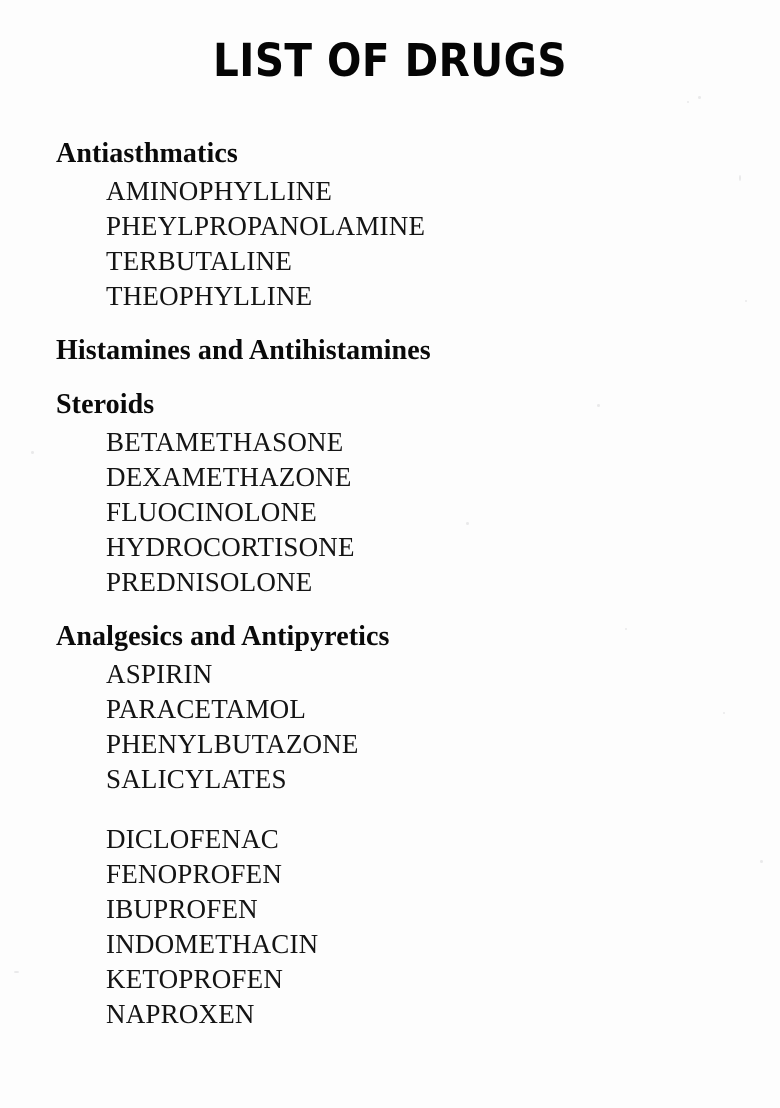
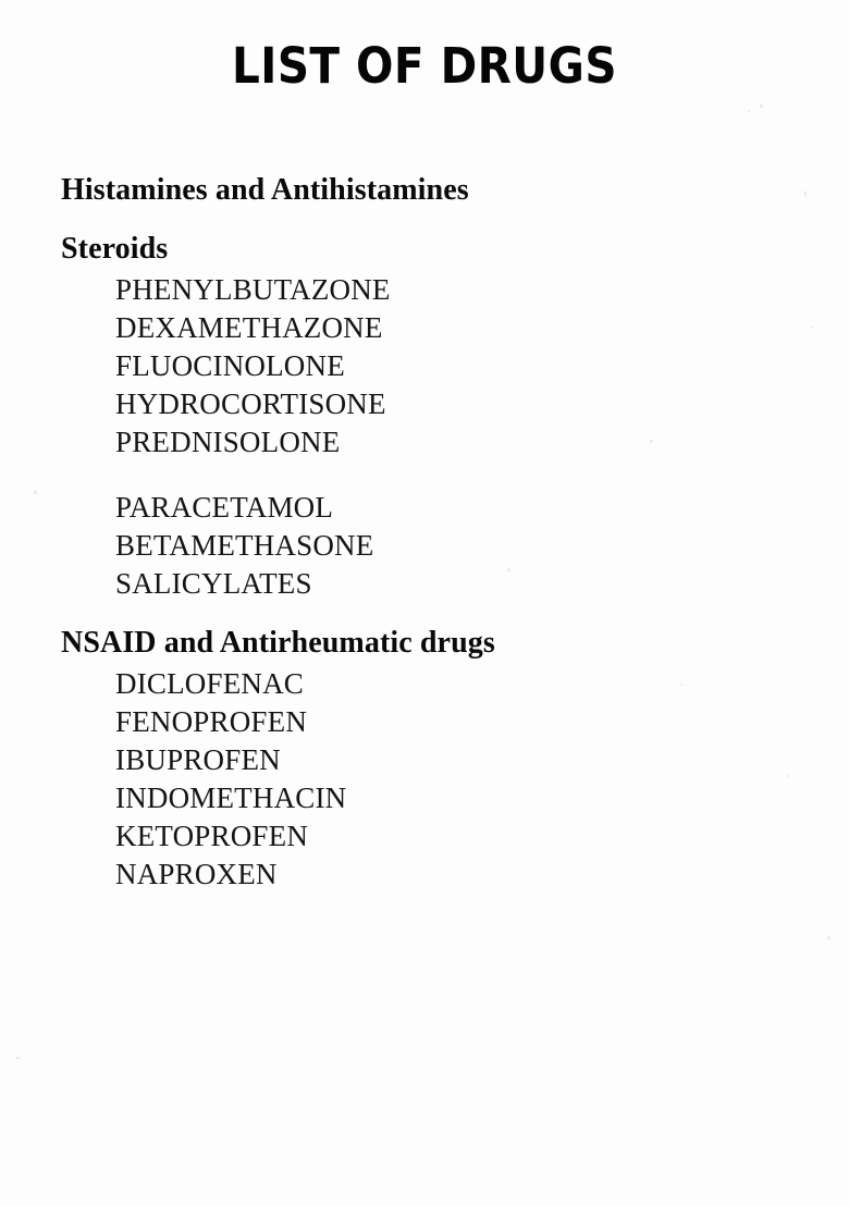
  LIST OF DRUGS
- Antiasthmatics
- AMINOPHYLLINE
- PHEYLPROPANOLAMINE
- TERBUTALINE
- THEOPHYLLINE
  Histamines and Antihistamines
  Steroids
- BETAMETHASONE
+ PHENYLBUTAZONE
  DEXAMETHAZONE
  FLUOCINOLONE
  HYDROCORTISONE
  PREDNISOLONE
- Analgesics and Antipyretics
- ASPIRIN
  PARACETAMOL
- PHENYLBUTAZONE
+ BETAMETHASONE
  SALICYLATES
+ NSAID and Antirheumatic drugs
  DICLOFENAC
  FENOPROFEN
  IBUPROFEN
  INDOMETHACIN
  KETOPROFEN
  NAPROXEN
